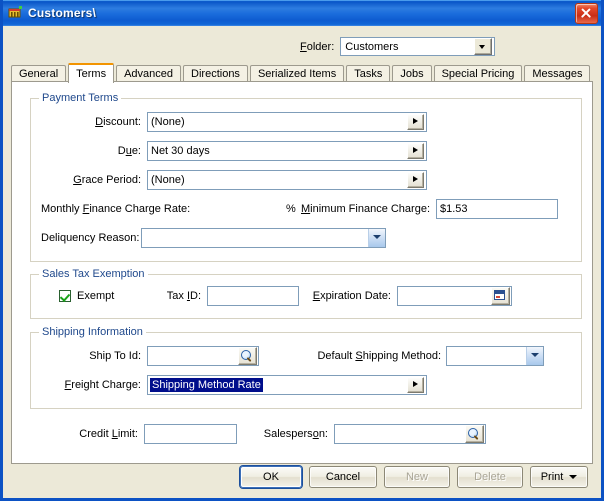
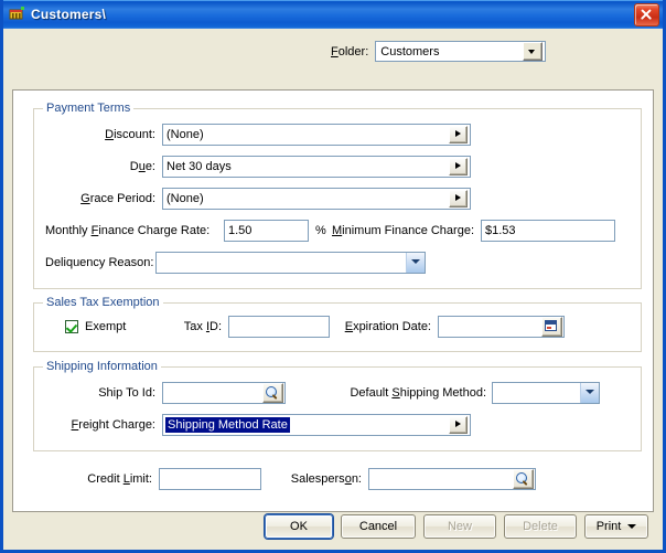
  Customers\
  Folder:
  Customers
- General
- Terms
- Advanced
- Directions
- Serialized Items
- Tasks
- Jobs
- Special Pricing
- Messages
  Payment Terms
  Discount:
  (None)
  Due:
  Net 30 days
  Grace Period:
  (None)
  Monthly Finance Charge Rate:
+ 1.50
  %
  Minimum Finance Charge:
  $1.53
  Deliquency Reason:
  Sales Tax Exemption
  Exempt
  Tax ID:
  Expiration Date:
  Shipping Information
  Ship To Id:
  Default Shipping Method:
  Freight Charge:
  Shipping Method Rate
  Credit Limit:
  Salesperson:
  OK
  Cancel
  New
  Delete
  Print
